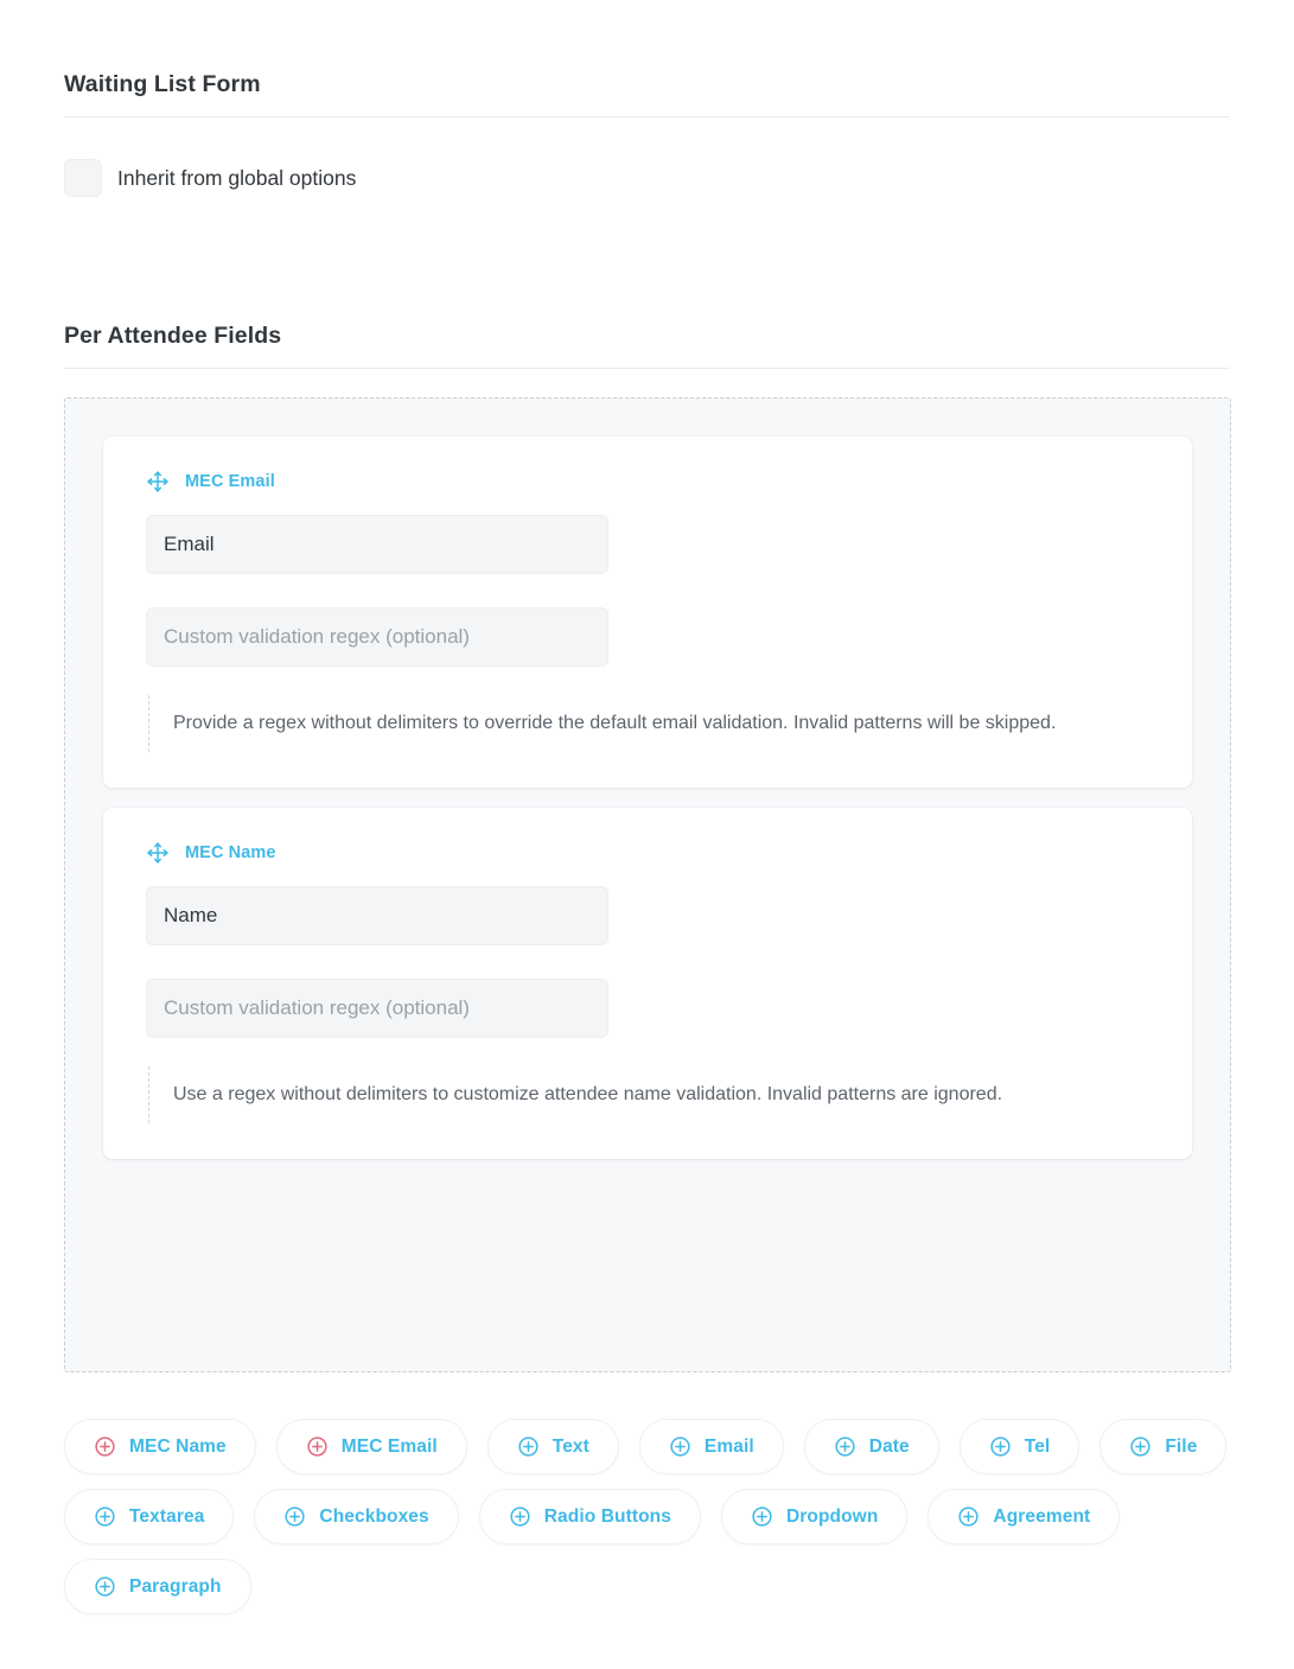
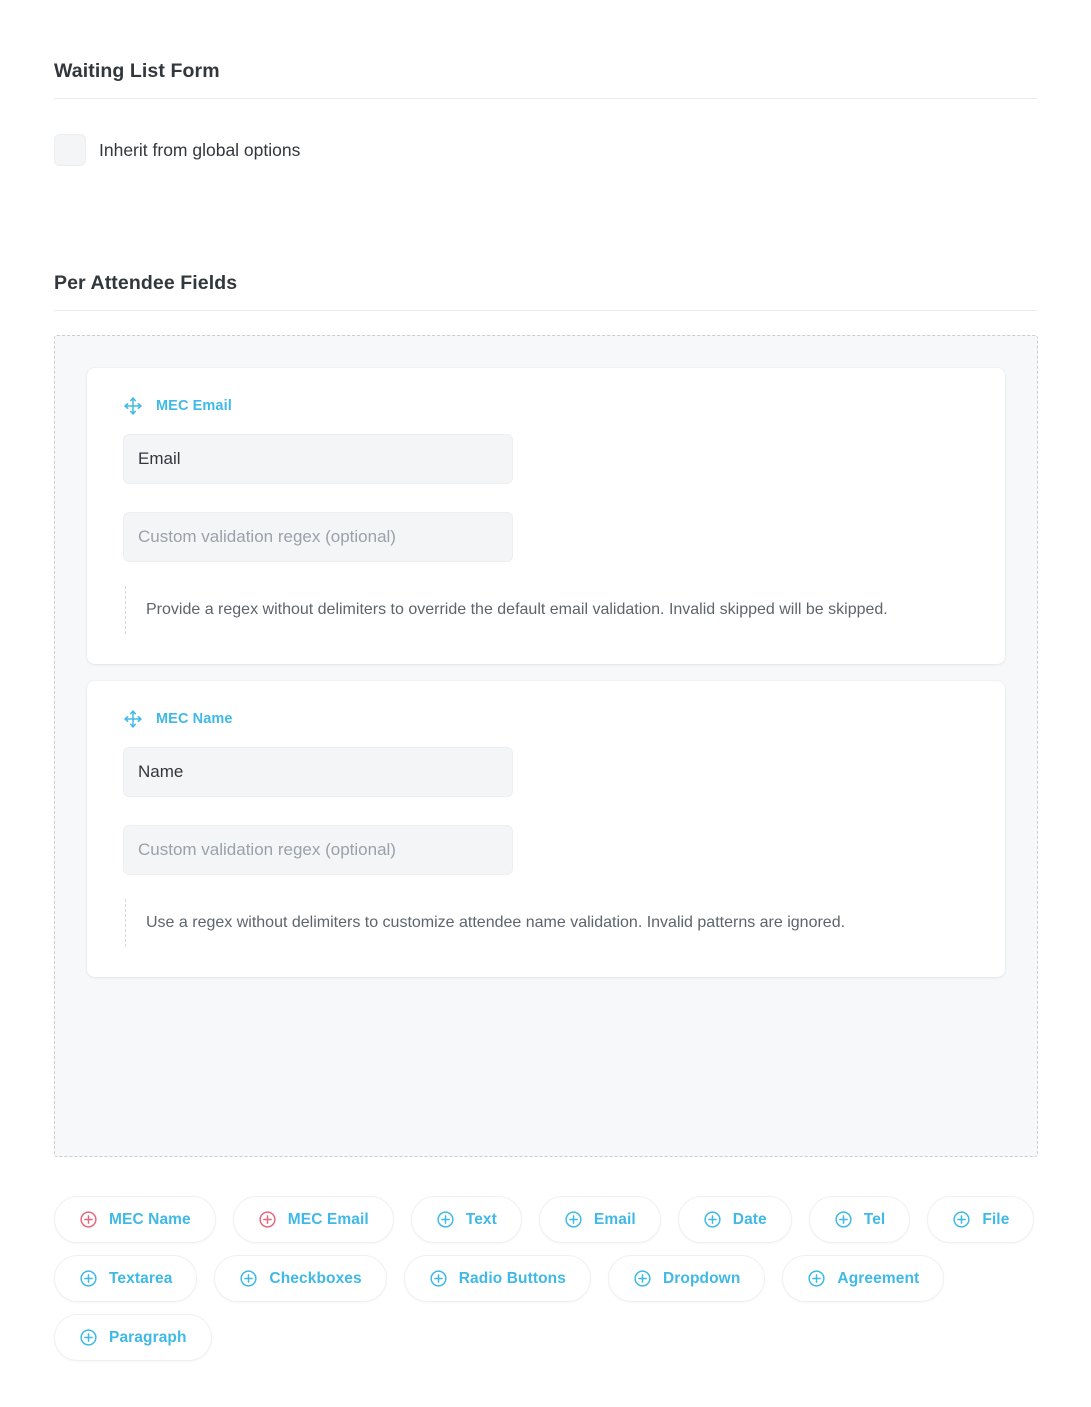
  Waiting List Form
  Inherit from global options
  Per Attendee Fields
  MEC Email
  Email
  Custom validation regex (optional)
- Provide a regex without delimiters to override the default email validation. Invalid patterns will be skipped.
+ Provide a regex without delimiters to override the default email validation. Invalid skipped will be skipped.
  MEC Name
  Name
  Custom validation regex (optional)
  Use a regex without delimiters to customize attendee name validation. Invalid patterns are ignored.
  MEC Name
  MEC Email
  Text
  Email
  Date
  Tel
  File
  Textarea
  Checkboxes
  Radio Buttons
  Dropdown
  Agreement
  Paragraph
